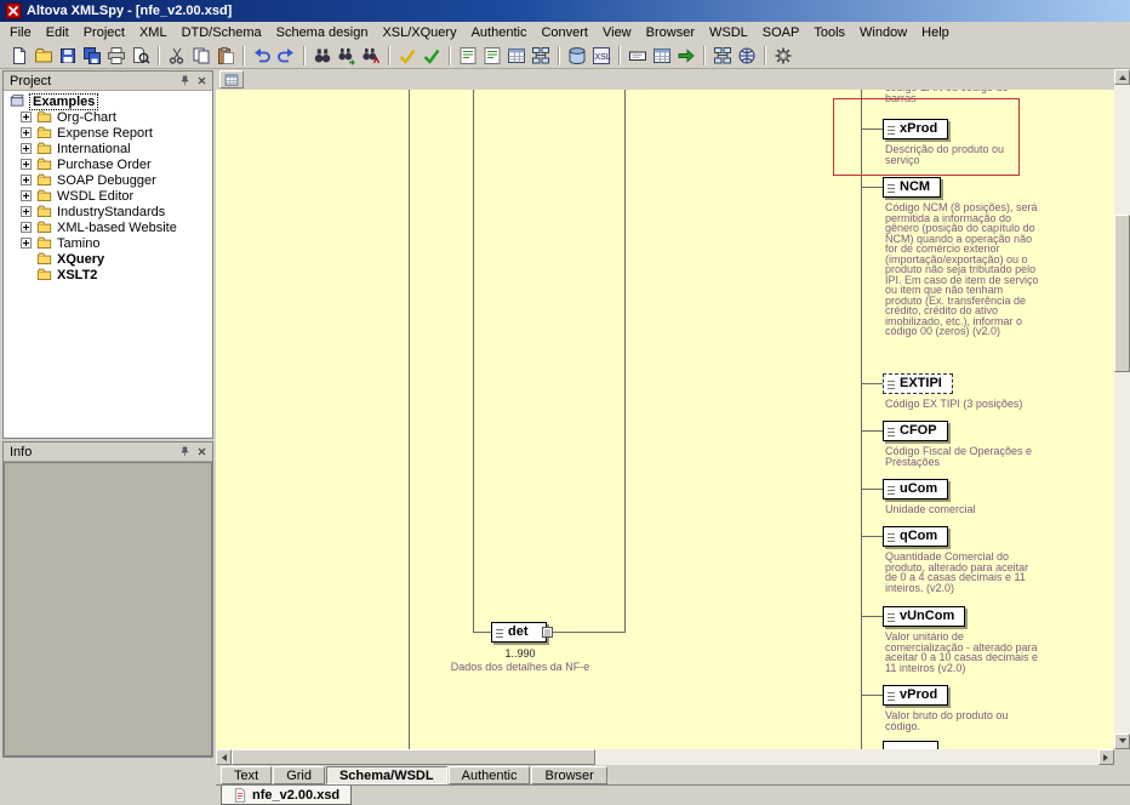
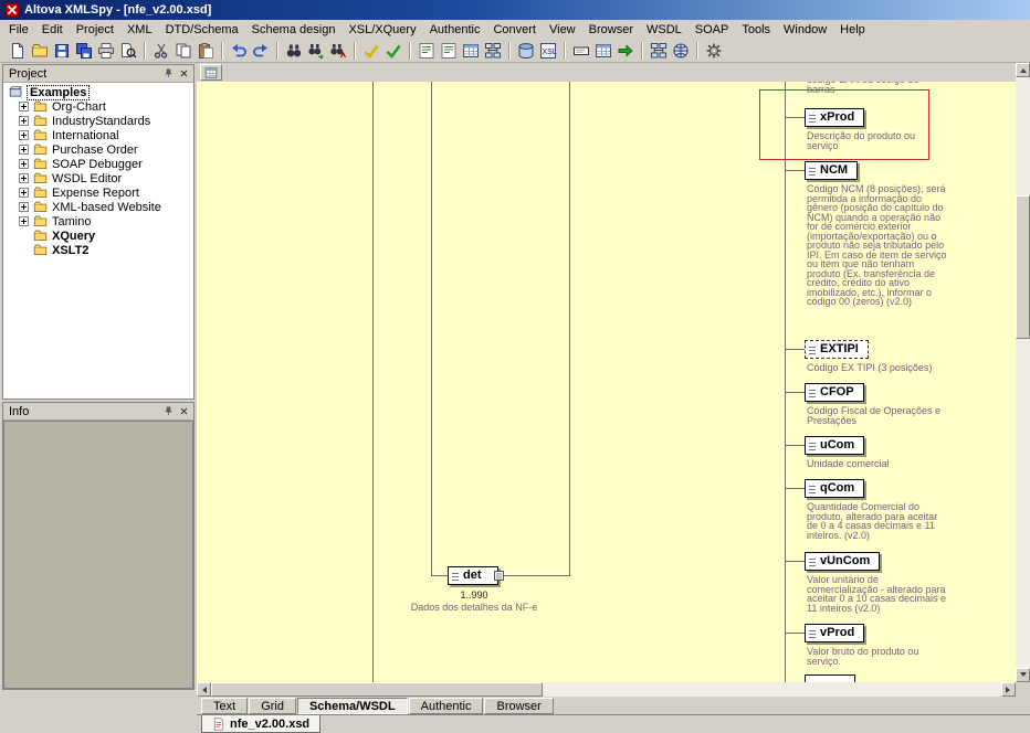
  Altova XMLSpy - [nfe_v2.00.xsd]
  File
  Edit
  Project
  XML
  DTD/Schema
  Schema design
  XSL/XQuery
  Authentic
  Convert
  View
  Browser
  WSDL
  SOAP
  Tools
  Window
  Help
  Project
  Examples
  Org-Chart
- Expense Report
+ IndustryStandards
  International
  Purchase Order
  SOAP Debugger
  WSDL Editor
- IndustryStandards
+ Expense Report
  XML-based Website
  Tamino
  XQuery
  XSLT2
  Info
  det
  1..990
  Dados dos detalhes da NF-e
  xProd
  Descrição do produto ou serviço
  NCM
  Código NCM (8 posições), será permitida a informação do gênero (posição do capítulo do NCM) quando a operação não for de comércio exterior (importação/exportação) ou o produto não seja tributado pelo IPI. Em caso de item de serviço ou item que não tenham produto (Ex. transferência de crédito, crédito do ativo imobilizado, etc.), informar o código 00 (zeros) (v2.0)
  EXTIPI
  Código EX TIPI (3 posições)
  CFOP
  Código Fiscal de Operações e Prestações
  uCom
  Unidade comercial
  qCom
  Quantidade Comercial do produto, alterado para aceitar de 0 a 4 casas decimais e 11 inteiros. (v2.0)
  vUnCom
  Valor unitário de comercialização - alterado para aceitar 0 a 10 casas decimais e 11 inteiros (v2.0)
  vProd
- Valor bruto do produto ou código.
+ Valor bruto do produto ou serviço.
  Text
  Grid
  Schema/WSDL
  Authentic
  Browser
  nfe_v2.00.xsd
